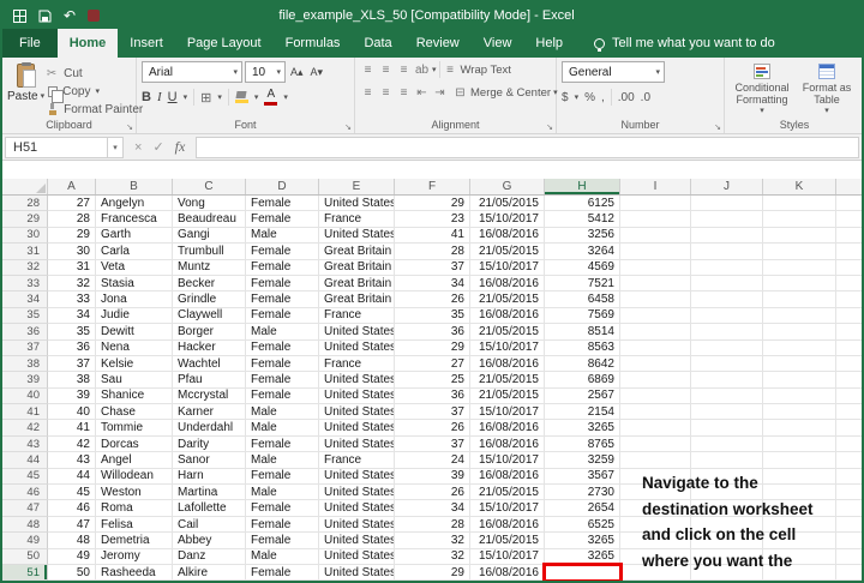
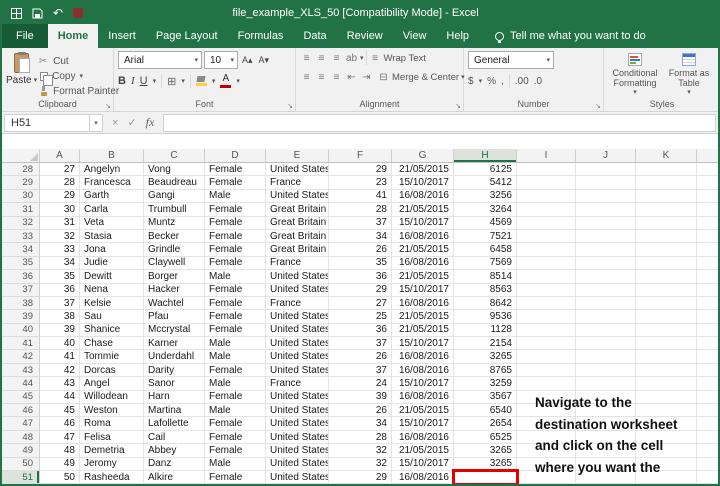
  ↶
  file_example_XLS_50 [Compatibility Mode] - Excel
  File
  Home
  Insert
  Page Layout
  Formulas
  Data
  Review
  View
  Help
  Tell me what you want to do
  Paste
  ✂
  Cut
  Copy
  Format Painter
  Clipboard
  Arial
  10
  A▴
  A▾
  B
  I
  U
  ⊞
  A
  Font
  ≡
  ≡
  ≡
  ab
  ≡
  Wrap Text
  ≡
  ≡
  ≡
  ⇤
  ⇥
  ⊟
  Merge & Center
  Alignment
  General
  $
  %
  ,
  .00
  .0
  Number
  Conditional Formatting
  Format as Table
  Styles
  H51
  ×
  ✓
  fx
  A
  B
  C
  D
  E
  F
  G
  H
  I
  J
  K
  28
  27
  Angelyn
  Vong
  Female
  United States
  29
  21/05/2015
  6125
  29
  28
  Francesca
  Beaudreau
  Female
  France
  23
  15/10/2017
  5412
  30
  29
  Garth
  Gangi
  Male
  United States
  41
  16/08/2016
  3256
  31
  30
  Carla
  Trumbull
  Female
  Great Britain
  28
  21/05/2015
  3264
  32
  31
  Veta
  Muntz
  Female
  Great Britain
  37
  15/10/2017
  4569
  33
  32
  Stasia
  Becker
  Female
  Great Britain
  34
  16/08/2016
  7521
  34
  33
  Jona
  Grindle
  Female
  Great Britain
  26
  21/05/2015
  6458
  35
  34
  Judie
  Claywell
  Female
  France
  35
  16/08/2016
  7569
  36
  35
  Dewitt
  Borger
  Male
  United States
  36
  21/05/2015
  8514
  37
  36
  Nena
  Hacker
  Female
  United States
  29
  15/10/2017
  8563
  38
  37
  Kelsie
  Wachtel
  Female
  France
  27
  16/08/2016
  8642
  39
  38
  Sau
  Pfau
  Female
  United States
  25
  21/05/2015
- 6869
+ 9536
  40
  39
  Shanice
  Mccrystal
  Female
  United States
  36
  21/05/2015
- 2567
+ 1128
  41
  40
  Chase
  Karner
  Male
  United States
  37
  15/10/2017
  2154
  42
  41
  Tommie
  Underdahl
  Male
  United States
  26
  16/08/2016
  3265
  43
  42
  Dorcas
  Darity
  Female
  United States
  37
  16/08/2016
  8765
  44
  43
  Angel
  Sanor
  Male
  France
  24
  15/10/2017
  3259
  45
  44
  Willodean
  Harn
  Female
  United States
  39
  16/08/2016
  3567
  46
  45
  Weston
  Martina
  Male
  United States
  26
  21/05/2015
- 2730
+ 6540
  47
  46
  Roma
  Lafollette
  Female
  United States
  34
  15/10/2017
  2654
  48
  47
  Felisa
  Cail
  Female
  United States
  28
  16/08/2016
  6525
  49
  48
  Demetria
  Abbey
  Female
  United States
  32
  21/05/2015
  3265
  50
  49
  Jeromy
  Danz
  Male
  United States
  32
  15/10/2017
  3265
  51
  50
  Rasheeda
  Alkire
  Female
  United States
  29
  16/08/2016
  Navigate to the
  destination worksheet
  and click on the cell
  where you want the
